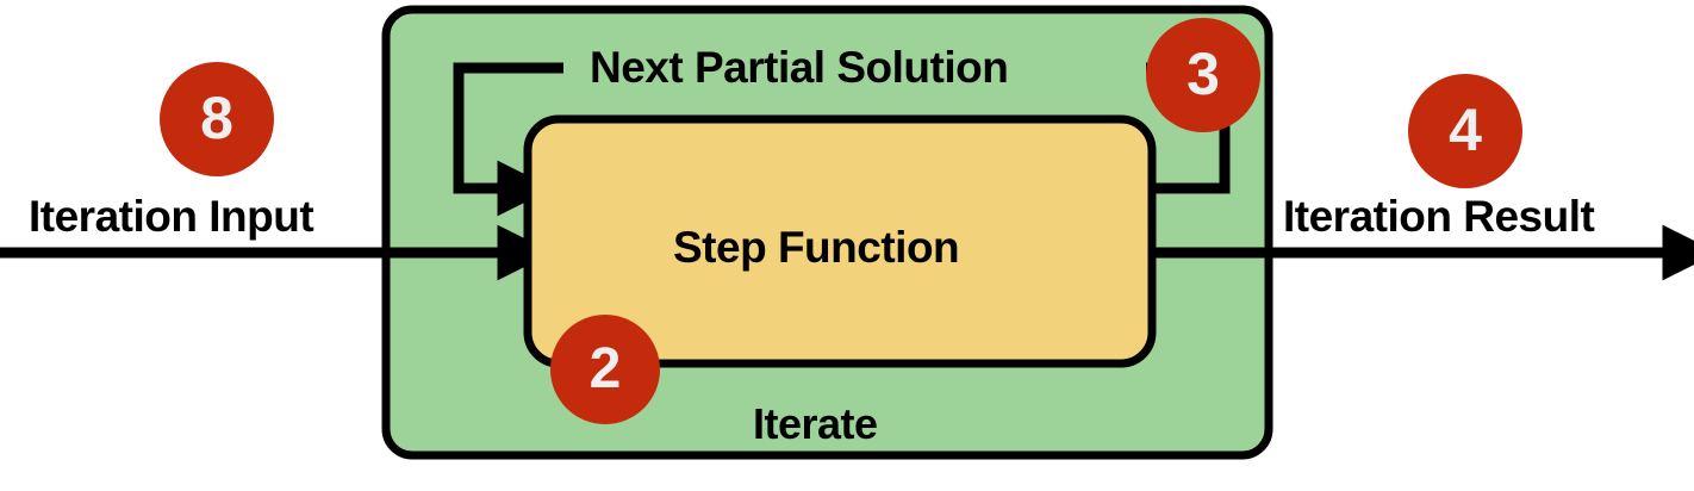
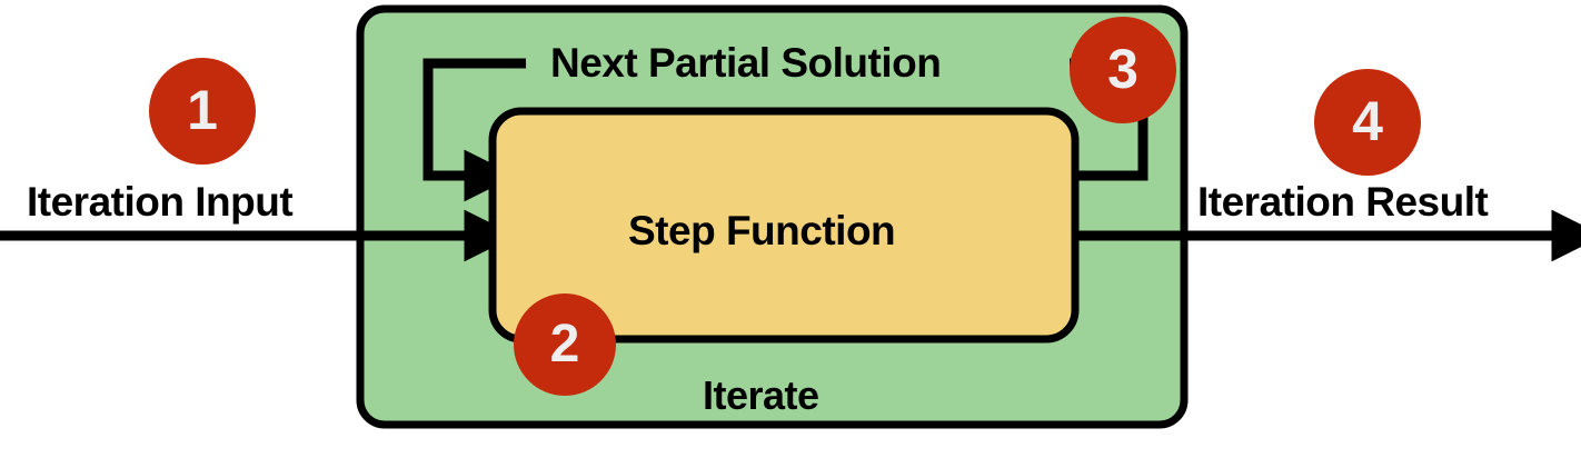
  Iteration Input
  Next Partial Solution
  Step Function
  Iterate
  Iteration Result
- 8
+ 1
  2
  3
  4
